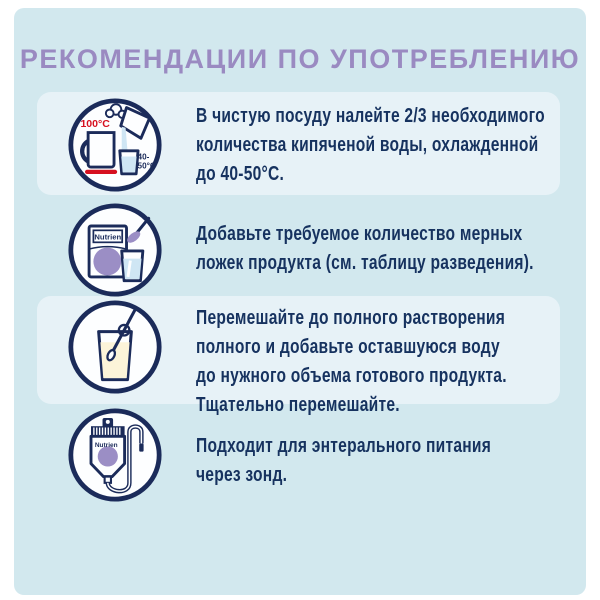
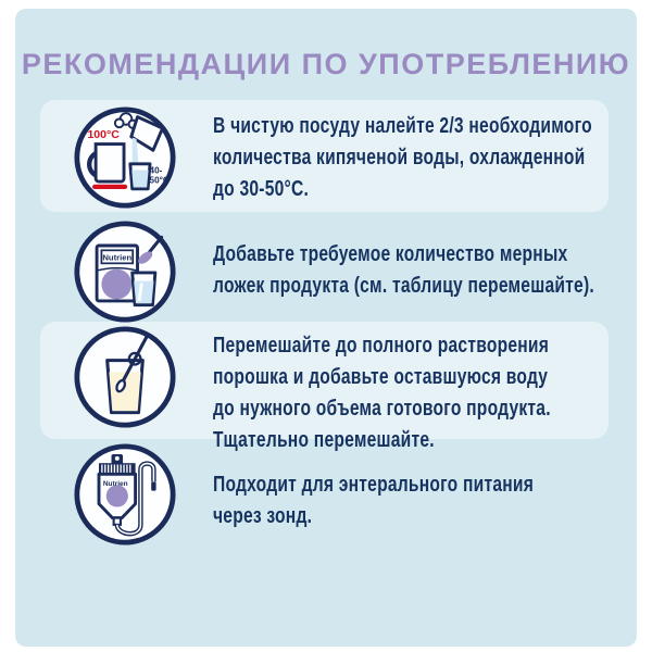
  РЕКОМЕНДАЦИИ ПО УПОТРЕБЛЕНИЮ
  100°C
  40-
  50°C
  Nutrien
  В чистую посуду налейте 2/3 необходимого
  количества кипяченой воды, охлажденной
- до 40-50°С.
+ до 30-50°С.
  Добавьте требуемое количество мерных
- ложек продукта (см. таблицу разведения).
+ ложек продукта (см. таблицу перемешайте).
  Перемешайте до полного растворения
- полного и добавьте оставшуюся воду
+ порошка и добавьте оставшуюся воду
  до нужного объема готового продукта.
  Тщательно перемешайте.
  Подходит для энтерального питания
  через зонд.
